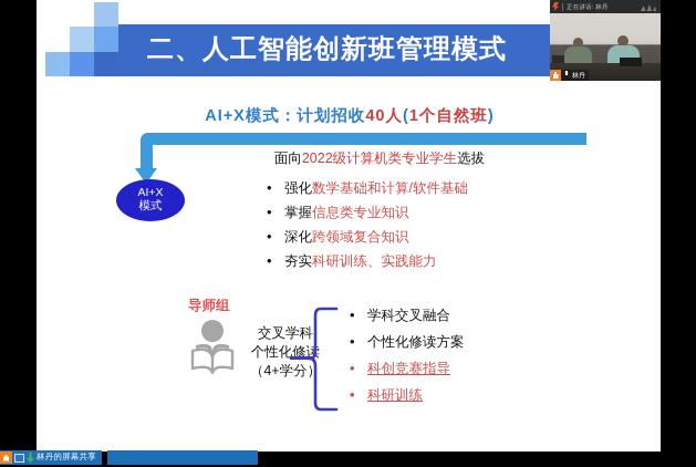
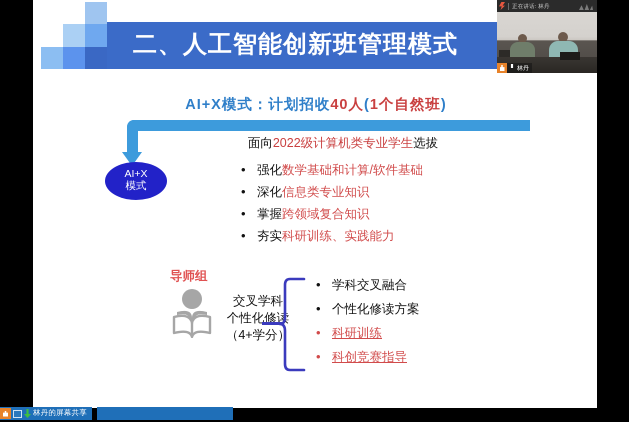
  二、人工智能创新班管理模式
  AI+X模式：计划招收40人(1个自然班)
  AI+X
  模式
  面向2022级计算机类专业学生选拔
  •
  强化数学基础和计算/软件基础
  •
- 掌握信息类专业知识
+ 深化信息类专业知识
  •
- 深化跨领域复合知识
+ 掌握跨领域复合知识
  •
  夯实科研训练、实践能力
  导师组
  交叉学科
  个性化修读
  （4+学分
  •
  学科交叉融合
  •
  个性化修读方案
  •
- 科创竞赛指导
+ 科研训练
  •
- 科研训练
+ 科创竞赛指导
  林丹的屏幕共享
